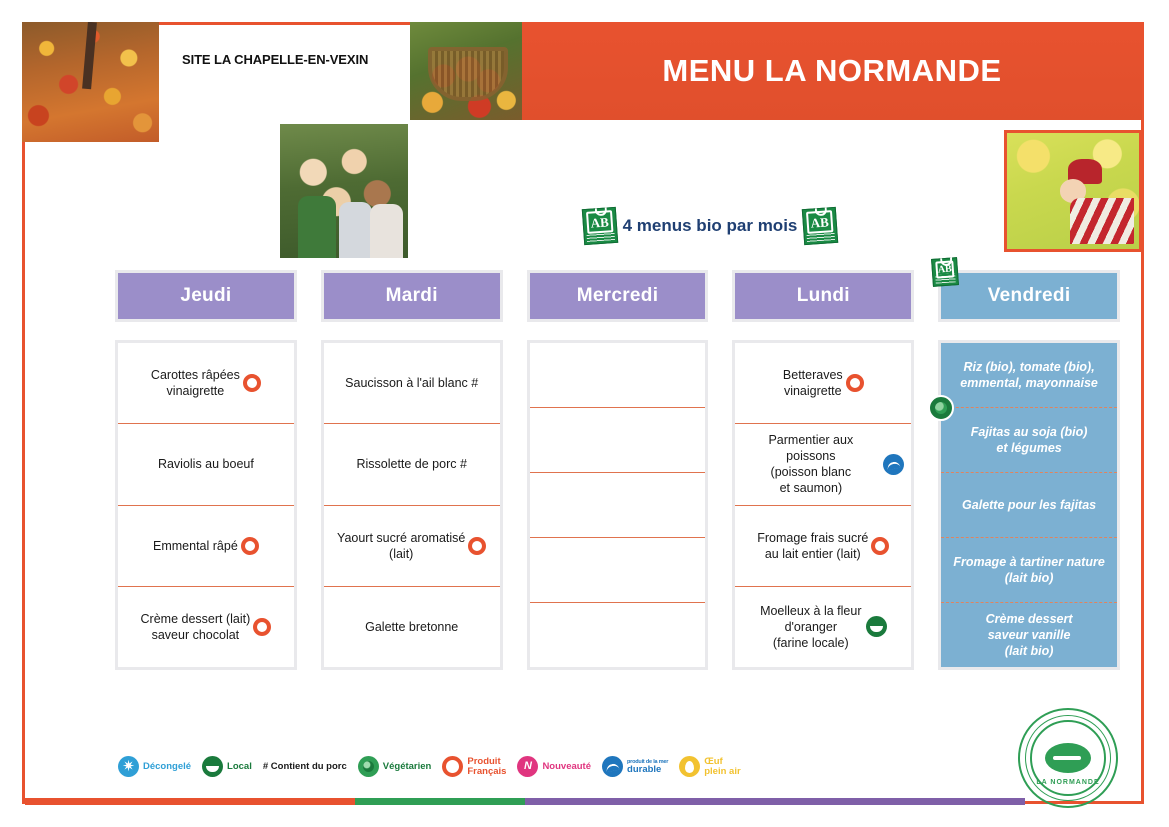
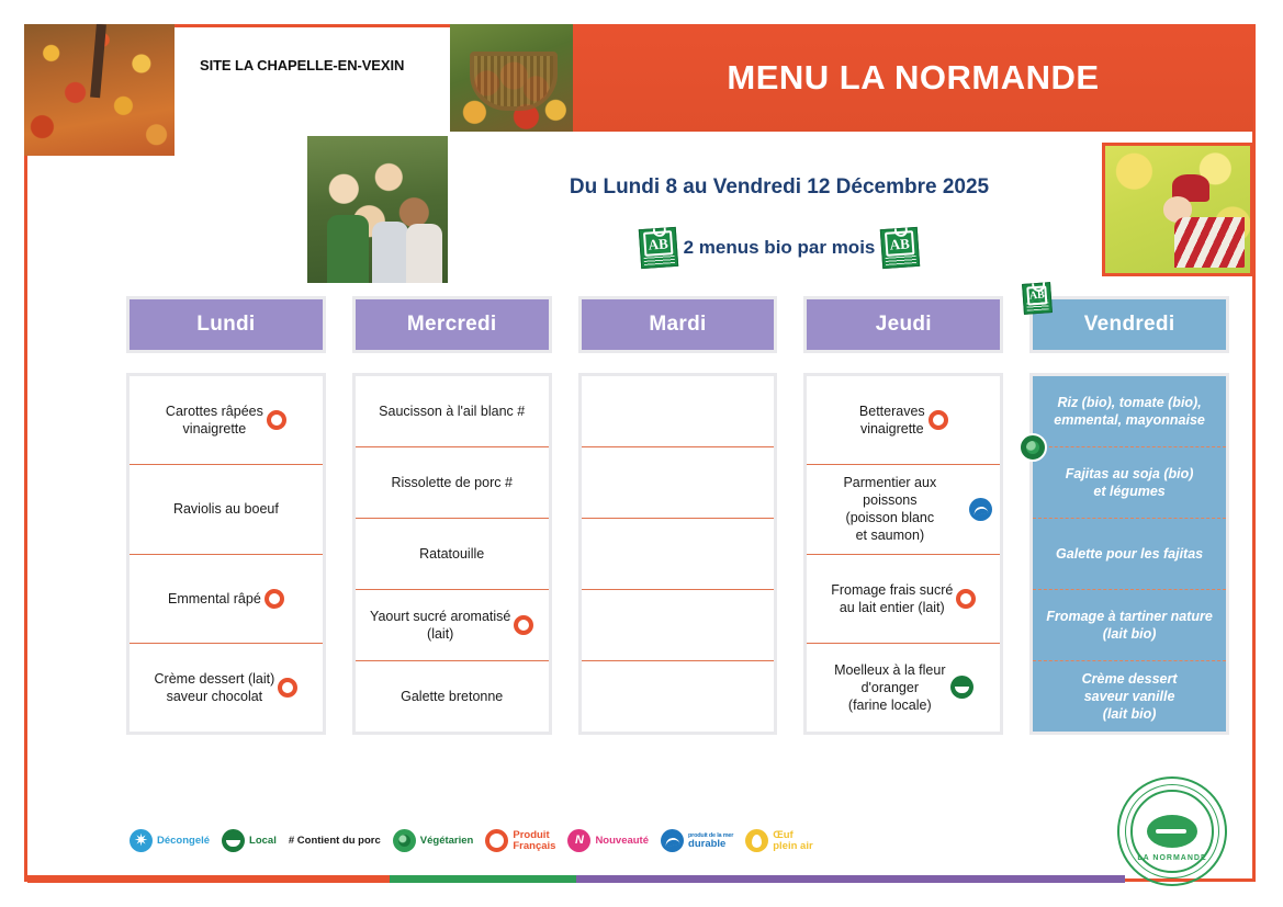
  SITE LA CHAPELLE-EN-VEXIN
  MENU LA NORMANDE
+ Du Lundi 8 au Vendredi 12 Décembre 2025
- 4 menus bio par mois
+ 2 menus bio par mois
- Jeudi
+ Lundi
  Carottes râpées
  vinaigrette
  Raviolis au boeuf
  Emmental râpé
  Crème dessert (lait)
  saveur chocolat
- Mardi
+ Mercredi
  Saucisson à l'ail blanc #
  Rissolette de porc #
+ Ratatouille
  Yaourt sucré aromatisé
  (lait)
  Galette bretonne
- Mercredi
+ Mardi
- Lundi
+ Jeudi
  Betteraves
  vinaigrette
  Parmentier aux poissons
  (poisson blanc
  et saumon)
  Fromage frais sucré
  au lait entier (lait)
  Moelleux à la fleur
  d'oranger
  (farine locale)
  Vendredi
  Riz (bio), tomate (bio),
  emmental, mayonnaise
  Fajitas au soja (bio)
  et légumes
  Galette pour les fajitas
  Fromage à tartiner nature
  (lait bio)
  Crème dessert
  saveur vanille
  (lait bio)
  Décongelé
  Local
  # Contient du porc
  Végétarien
  Produit
  Français
  Nouveauté
  durable
  Œuf
  plein air
